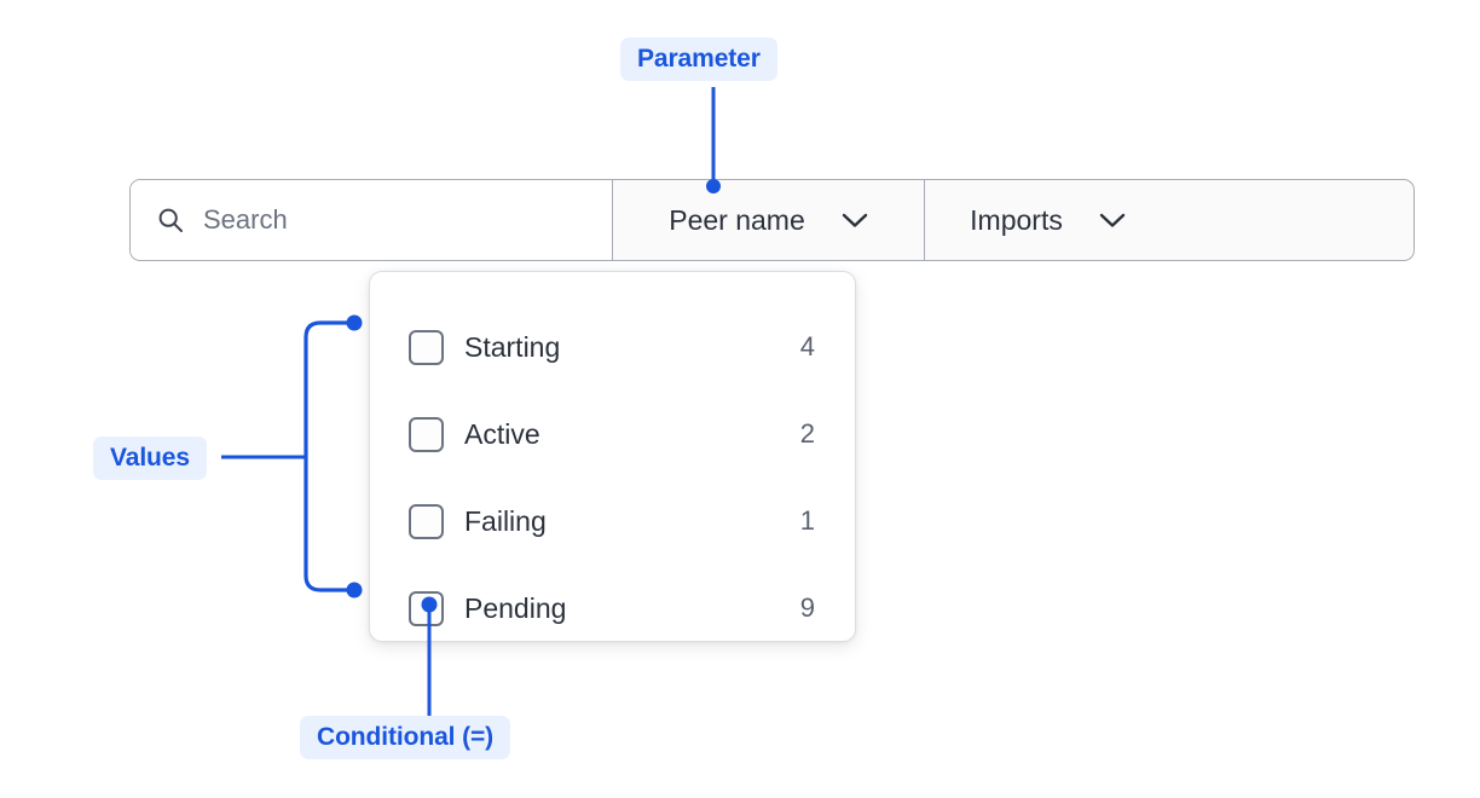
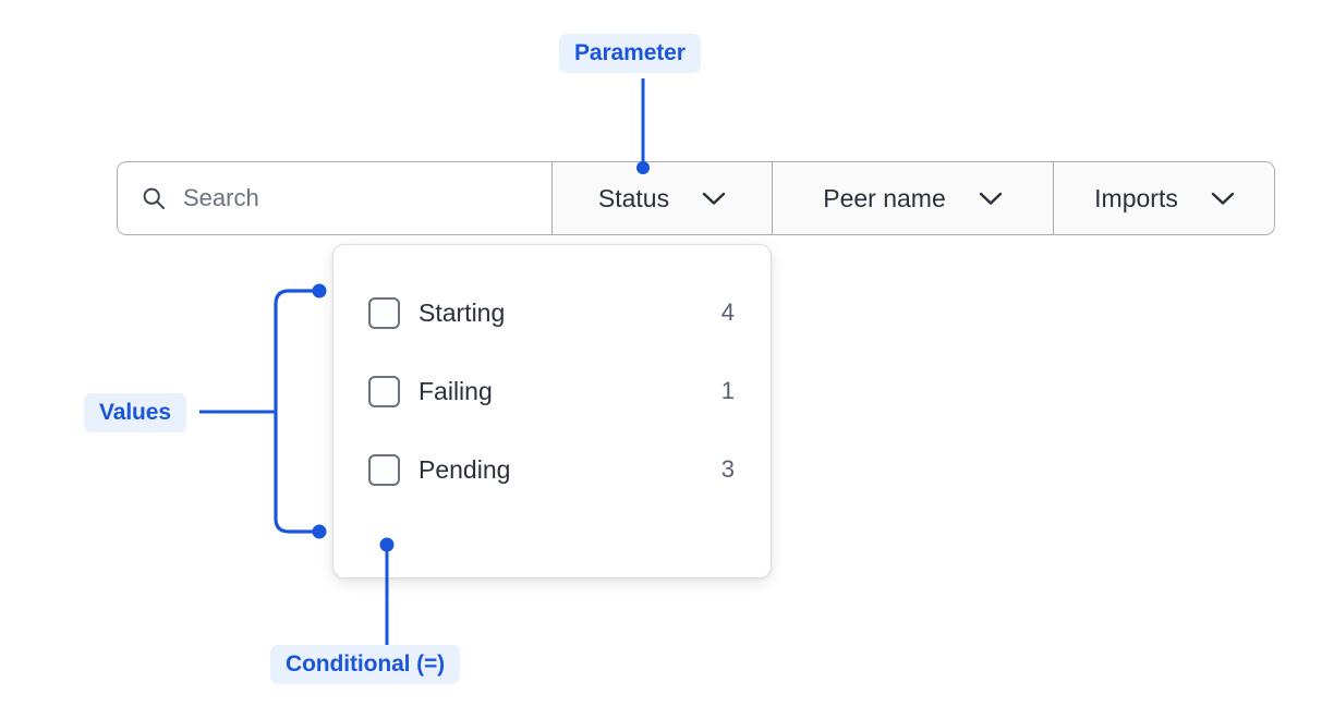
  Search
+ Status
  Peer name
  Imports
  Starting
  4
- Active
- 2
  Failing
  1
  Pending
- 9
+ 3
  Parameter
  Values
  Conditional (=)
